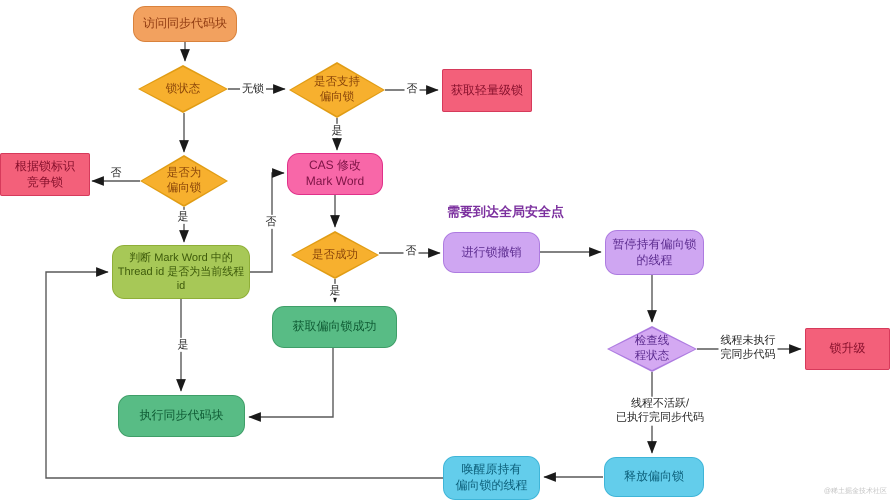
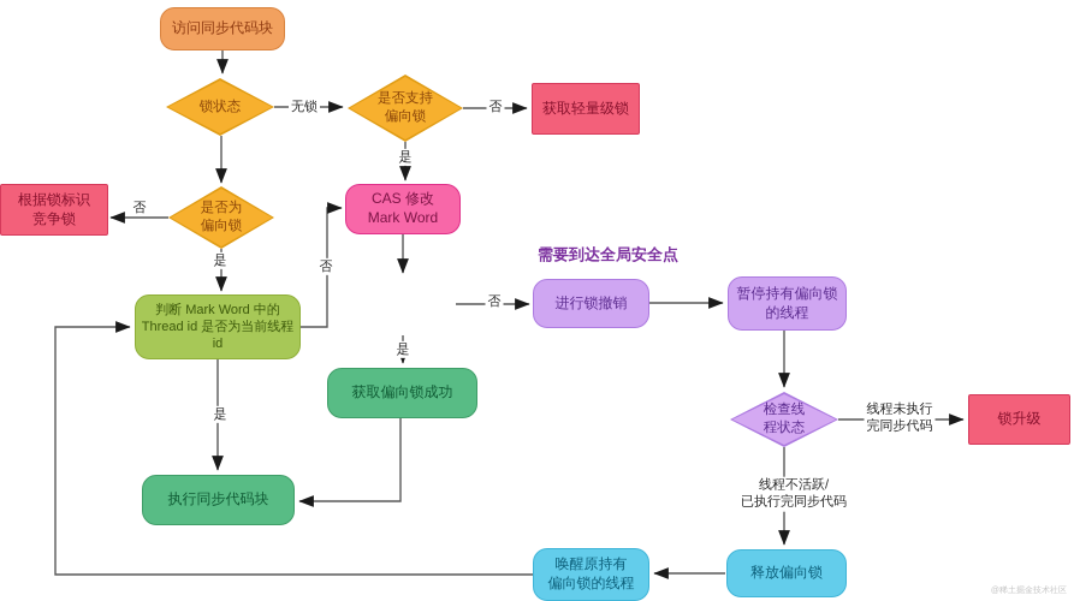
  访问同步代码块
  锁状态
  是否支持
  偏向锁
  获取轻量级锁
  根据锁标识
  竞争锁
  是否为
  偏向锁
  CAS 修改
  Mark Word
  判断 Mark Word 中的
  Thread id 是否为当前线程 id
- 是否成功
  获取偏向锁成功
  执行同步代码块
  进行锁撤销
  暂停持有偏向锁
  的线程
  检查线
  程状态
  锁升级
  释放偏向锁
  唤醒原持有
  偏向锁的线程
  无锁
  否
  是
  否
  是
  否
  是
  否
  是
  线程未执行
  完同步代码
  线程不活跃/
  已执行完同步代码
  需要到达全局安全点
